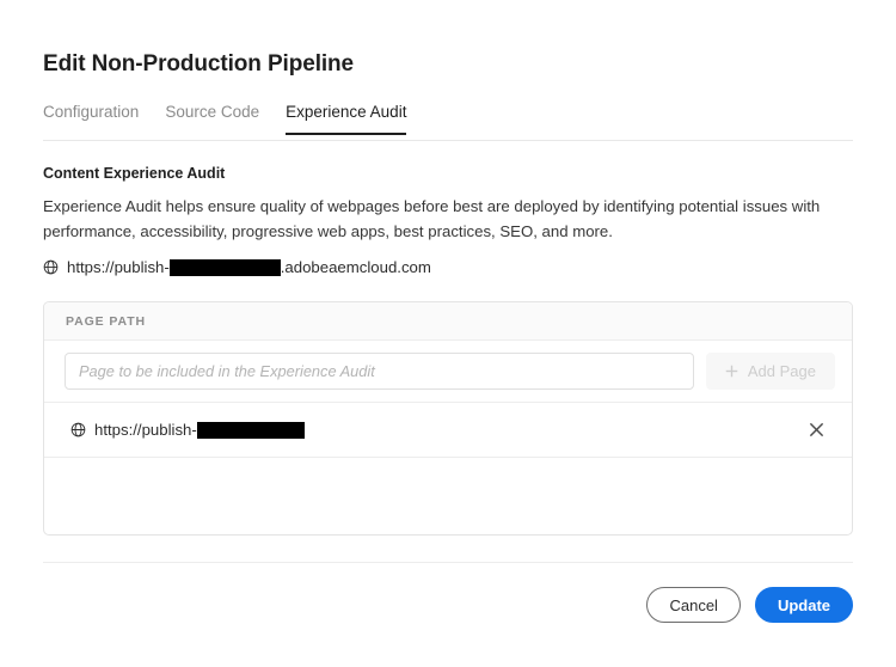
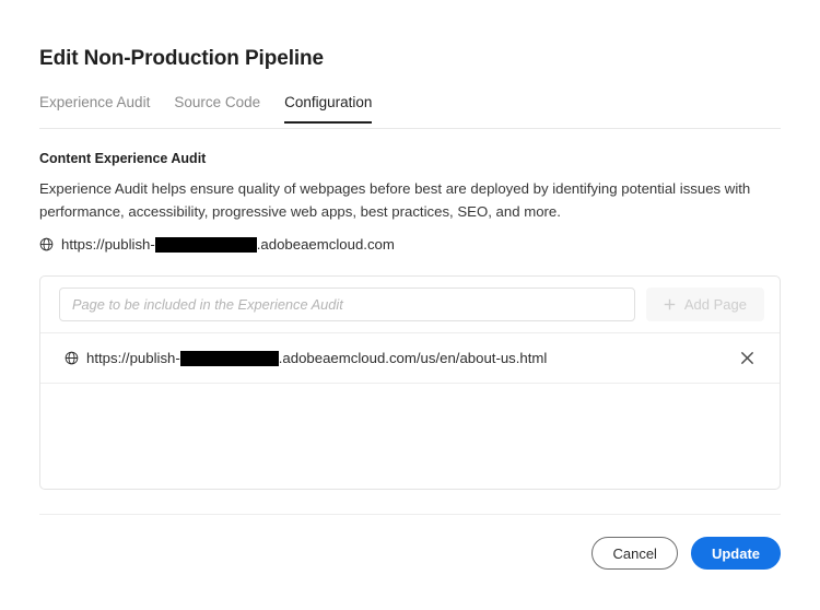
  Edit Non-Production Pipeline
- Configuration
+ Experience Audit
  Source Code
- Experience Audit
+ Configuration
  Content Experience Audit
  Experience Audit helps ensure quality of webpages before best are deployed by identifying potential issues with performance, accessibility, progressive web apps, best practices, SEO, and more.
  https://publish-
  .adobeaemcloud.com
- PAGE PATH
  Page to be included in the Experience Audit
  Add Page
  https://publish-
+ .adobeaemcloud.com/us/en/about-us.html
  Cancel
  Update
